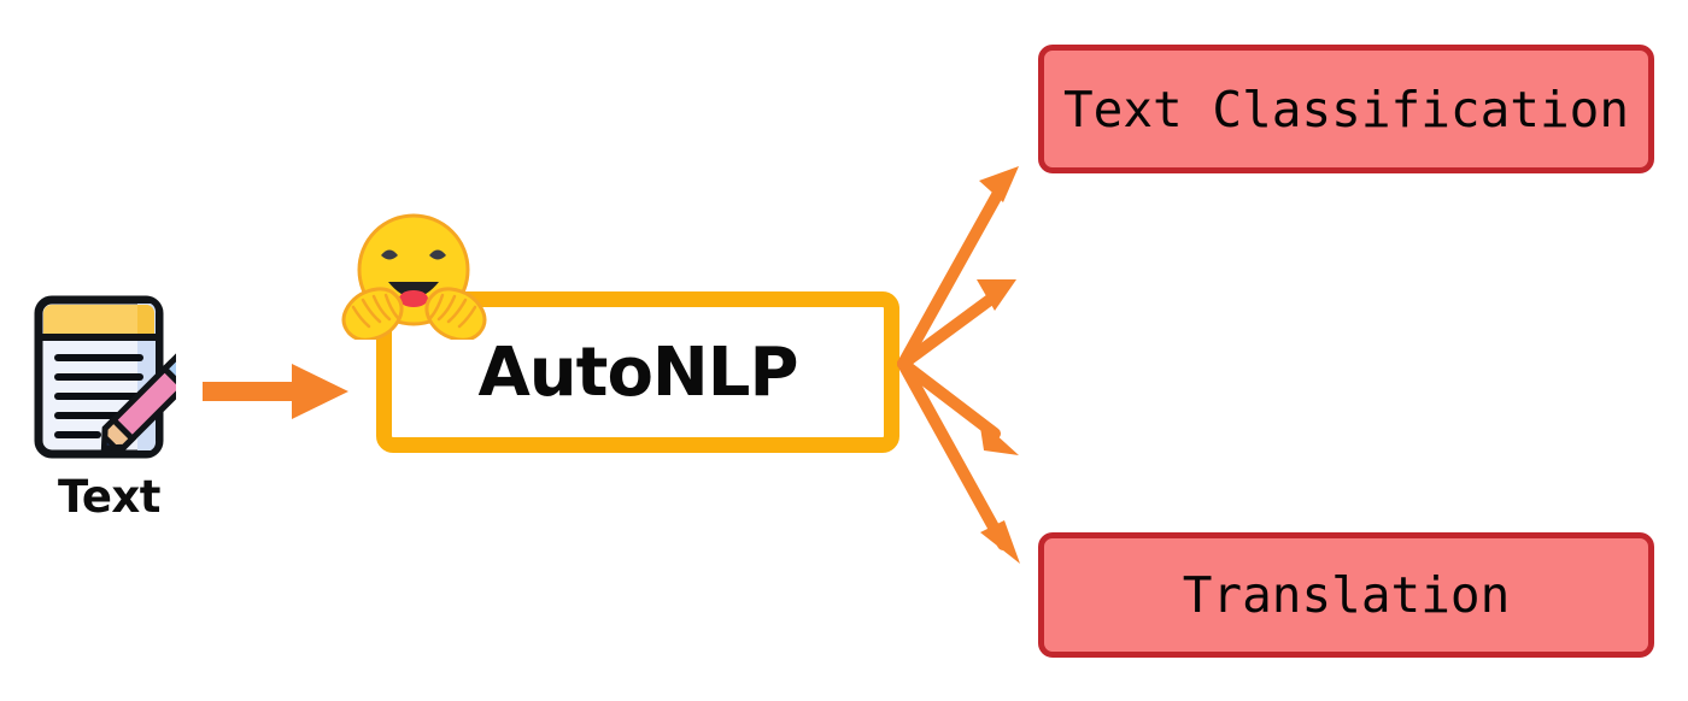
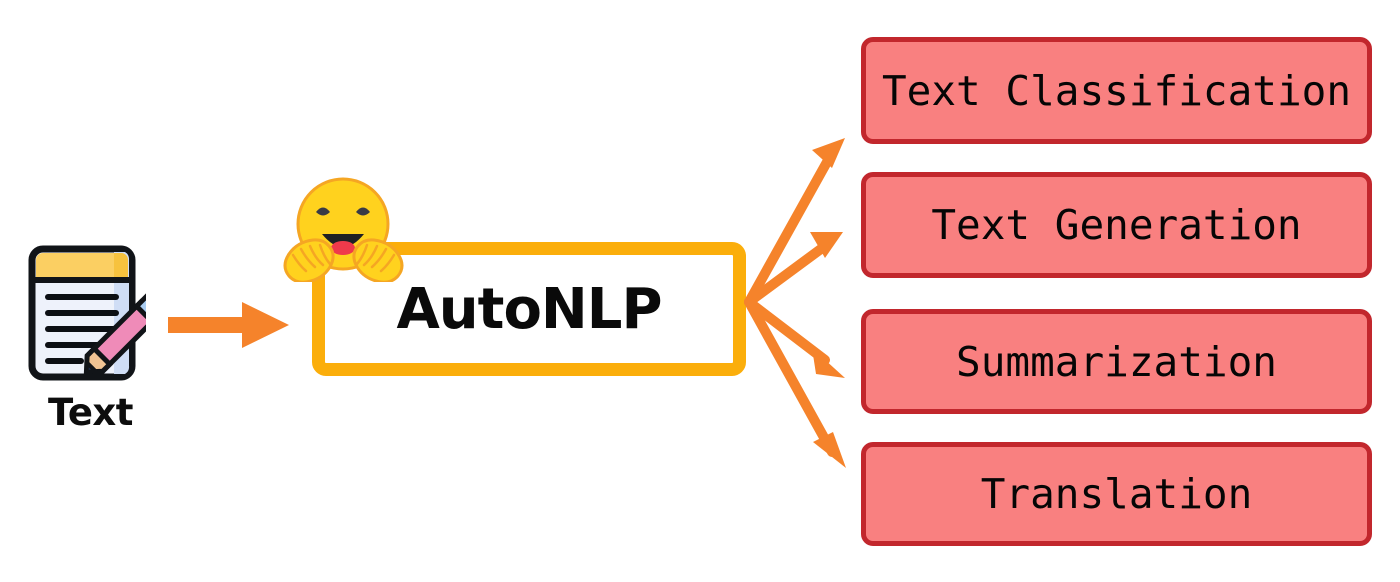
  Text
  AutoNLP
  Text Classification
+ Text Generation
+ Summarization
  Translation
